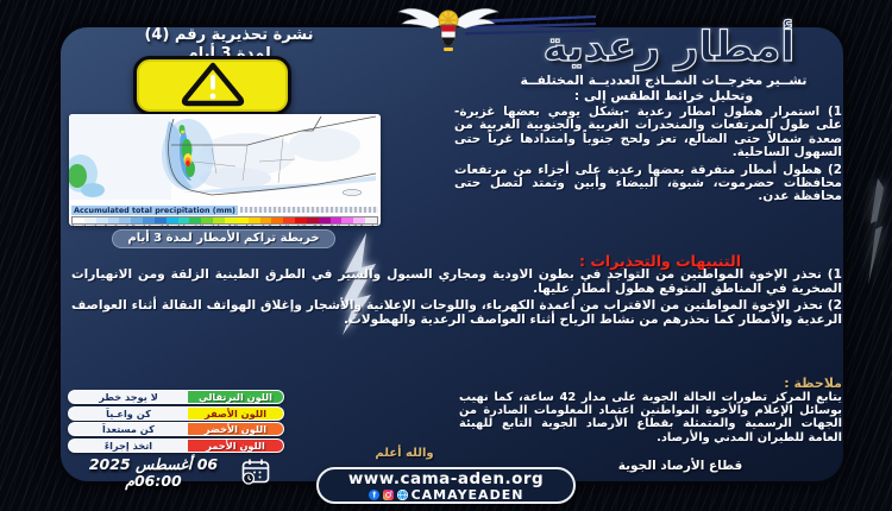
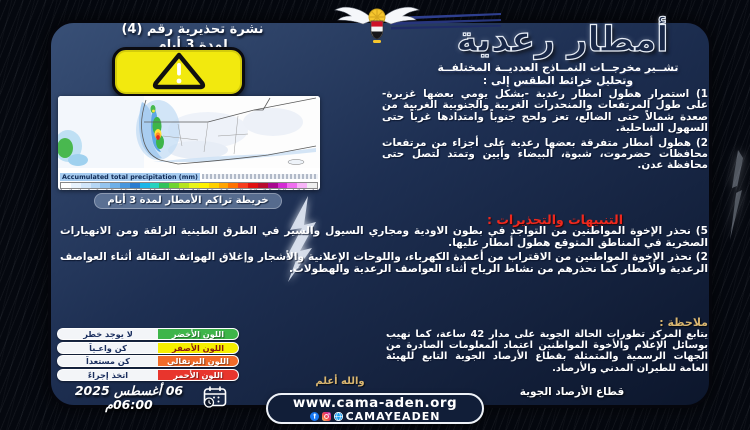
  نشرة تحذيرية رقم (4)
  لمدة 3 أيام
  Accumulated total precipitation (mm)
  خريطة تراكم الأمطار لمدة 3 أيام
  أمطار رعدية
  تشــير مخرجــات النمــاذج العدديــة المختلفــة
  وتحليل خرائط الطقس إلى :
  1) استمرار هطول أمطار رعدية -بشكل يومي بعضها غزيرة- على طول المرتفعات والمنحدرات الغربية والجنوبية الغربية من صعدة شمالاً حتى الضالع، تعز ولحج جنوباً وامتدادها غرباً حتى السهول الساحلية.
  2) هطول أمطار متفرقة بعضها رعدية على أجزاء من مرتفعات محافظات حضرموت، شبوة، البيضاء وأبين وتمتد لتصل حتى محافظة عدن.
  التنبيهات والتحذيرات :
- 1) نحذر الإخوة المواطنين من التواجد في بطون الأودية ومجاري السيول والسير في الطرق الطينية الزلقة ومن الانهيارات الصخرية في المناطق المتوقع هطول أمطار عليها.
+ 5) نحذر الإخوة المواطنين من التواجد في بطون الأودية ومجاري السيول والسير في الطرق الطينية الزلقة ومن الانهيارات الصخرية في المناطق المتوقع هطول أمطار عليها.
  2) نحذر الإخوة المواطنين من الاقتراب من أعمدة الكهرباء، واللوحات الإعلانية والأشجار وإغلاق الهواتف النقالة أثناء العواصف الرعدية والأمطار كما نحذرهم من نشاط الرياح أثناء العواصف الرعدية والهطولات.
  ملاحظة :
  يتابع المركز تطورات الحالة الجوية على مدار 42 ساعة، كما نهيب بوسائل الإعلام والأخوة المواطنين اعتماد المعلومات الصادرة من الجهات الرسمية والمتمثلة بقطاع الأرصاد الجوية التابع للهيئة العامة للطيران المدني والأرصاد.
  والله أعلم
  قطاع الأرصاد الجوية
- اللون البرتقالي
+ اللون الأخضر
  لا يوجد خطر
  اللون الأصفر
  كن واعـياً
- اللون الأخضر
+ اللون البرتقالي
  كن مستعداً
  اللون الأحمر
  اتخذ إجراءً
  06 أغسطس 2025
  06:00م
  www.cama-aden.org
  CAMAYEADEN
